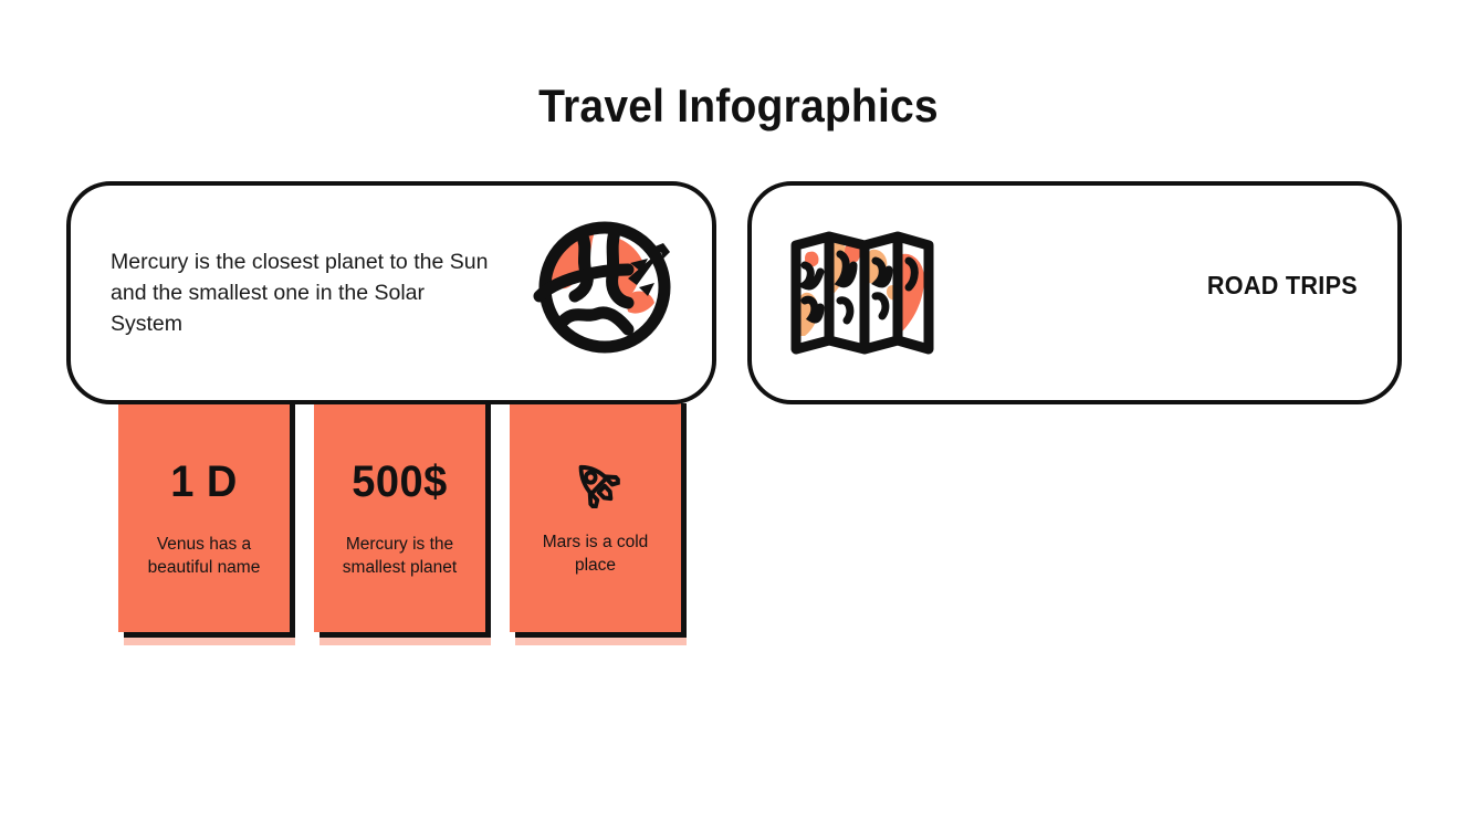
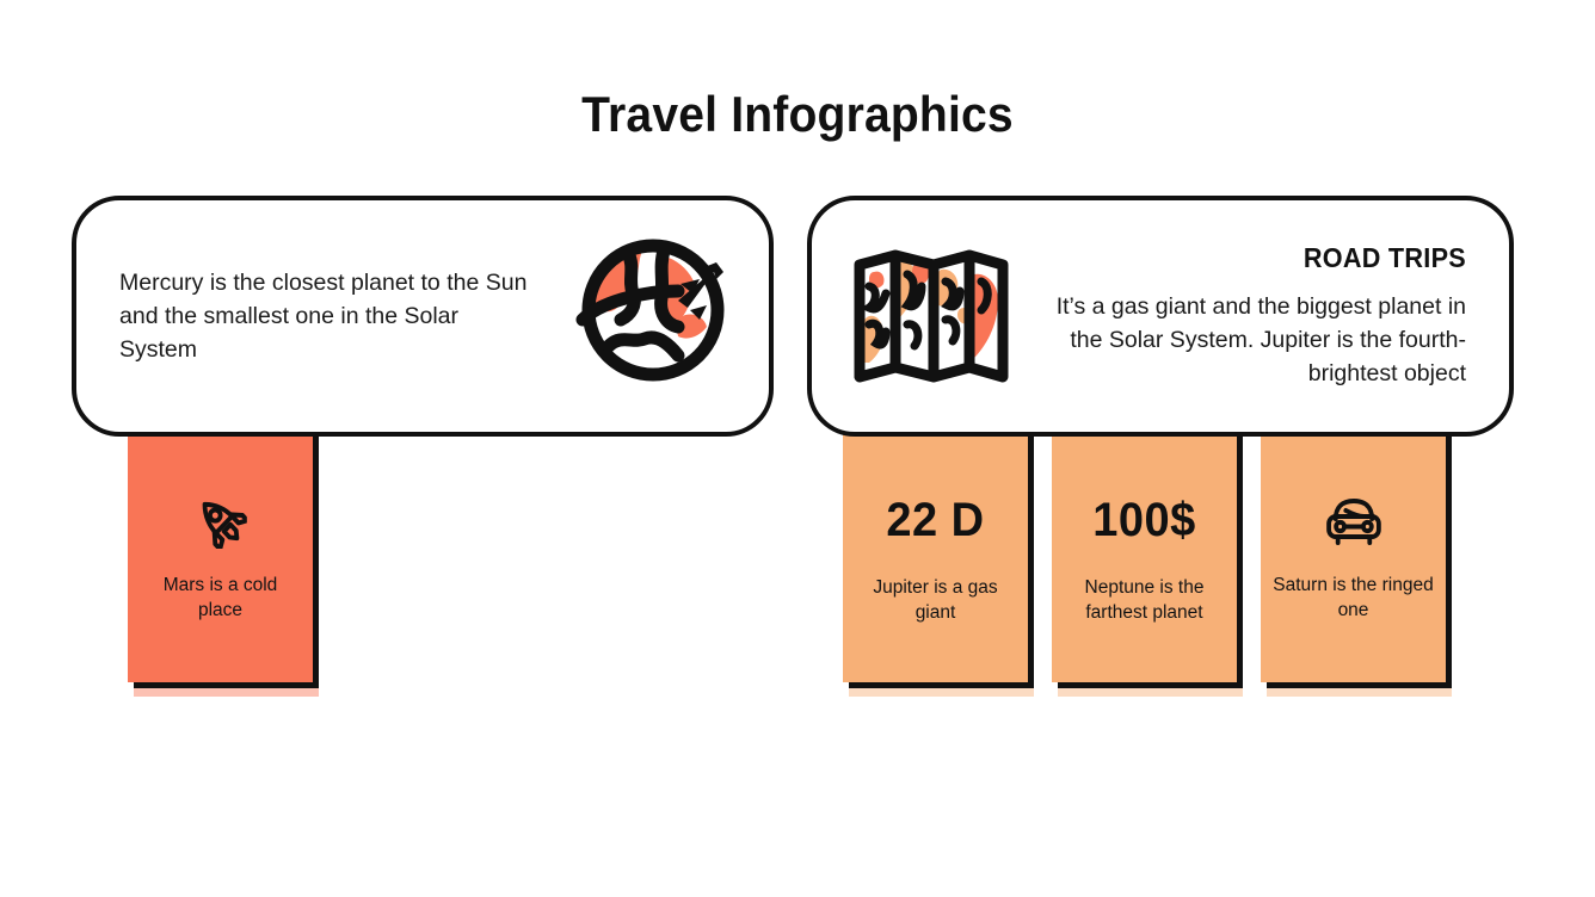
  Travel Infographics
  Mercury is the closest planet to the Sun and the smallest one in the Solar System
- 1 D
- Venus has a beautiful name
- 500$
- Mercury is the smallest planet
  Mars is a cold place
  ROAD TRIPS
+ It’s a gas giant and the biggest planet in the Solar System. Jupiter is the fourth-brightest object
+ 22 D
+ Jupiter is a gas giant
+ 100$
+ Neptune is the farthest planet
+ Saturn is the ringed one
